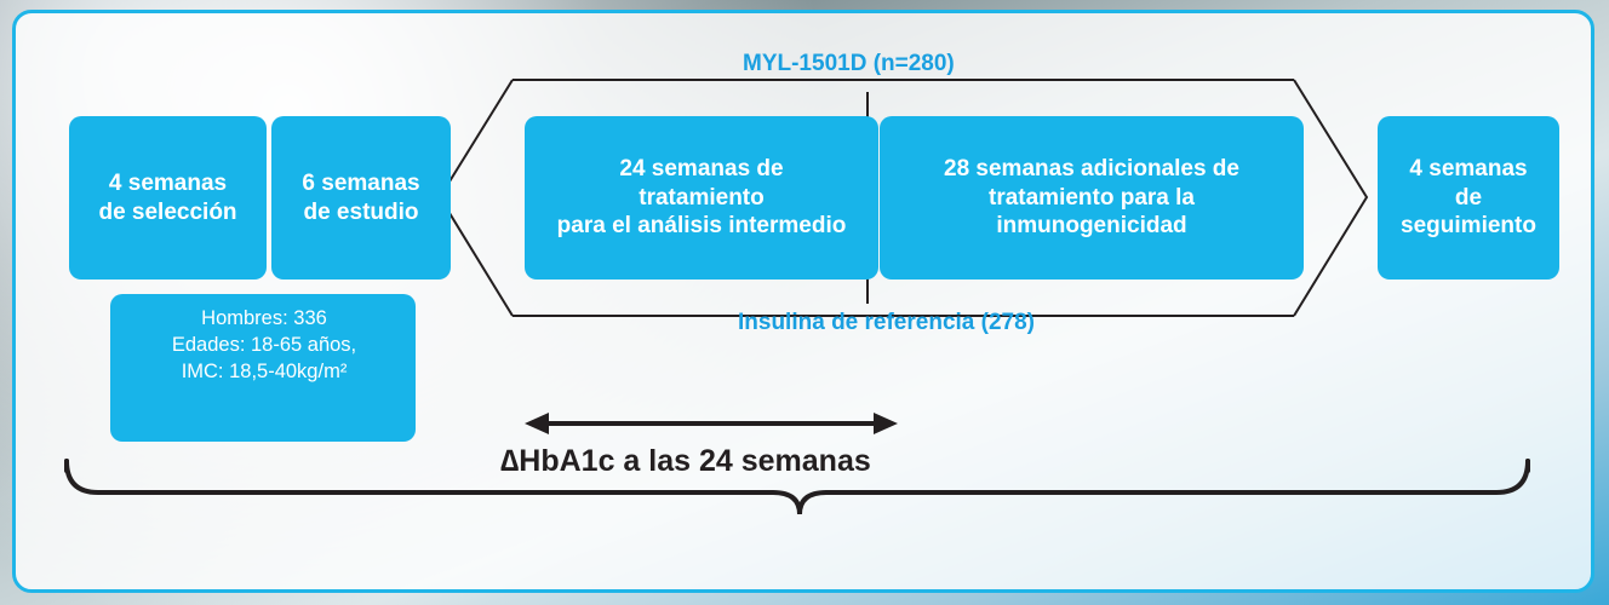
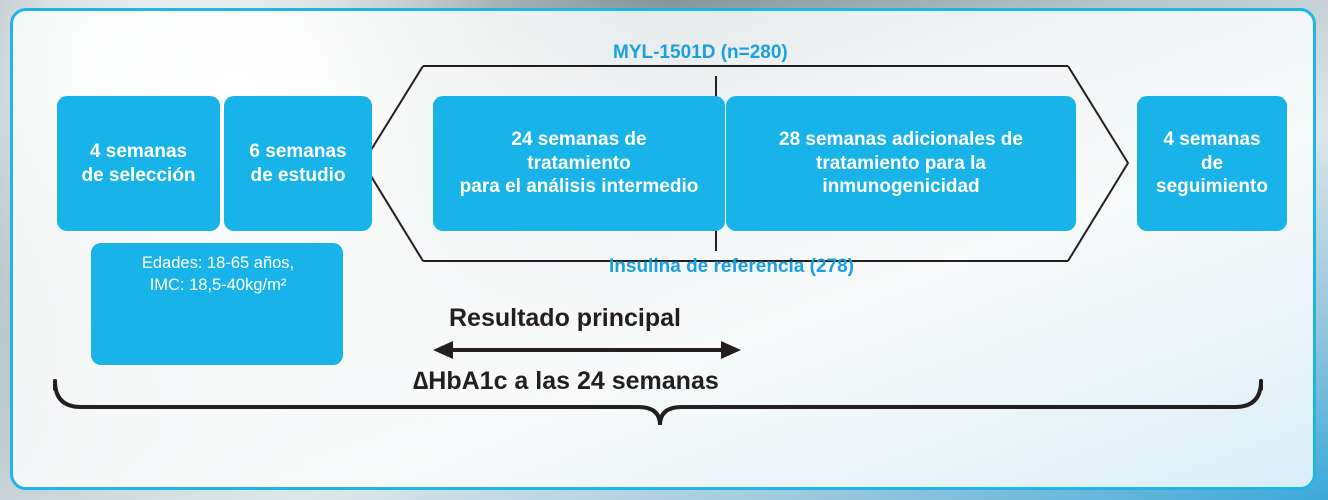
  MYL-1501D (n=280)
  4 semanas
  de selección
  6 semanas
  de estudio
  24 semanas de
  tratamiento
  para el análisis intermedio
  28 semanas adicionales de
  tratamiento para la
  inmunogenicidad
  4 semanas
  de
  seguimiento
  Insulina de referencia (278)
- Hombres: 336
  Edades: 18-65 años,
  IMC: 18,5-40kg/m²
+ Resultado principal
  ∆HbA1c a las 24 semanas
